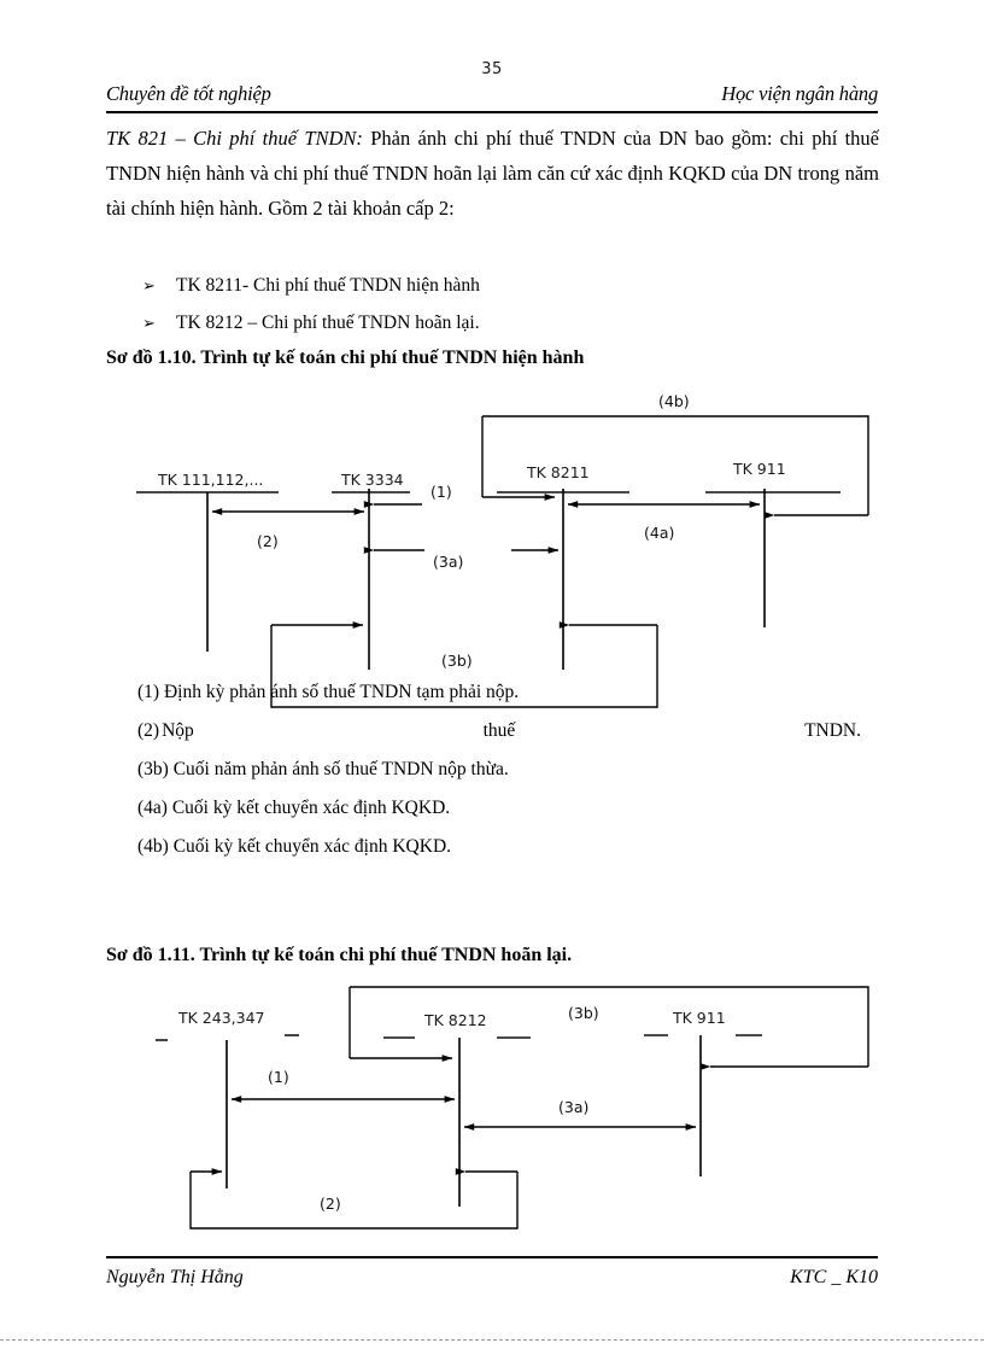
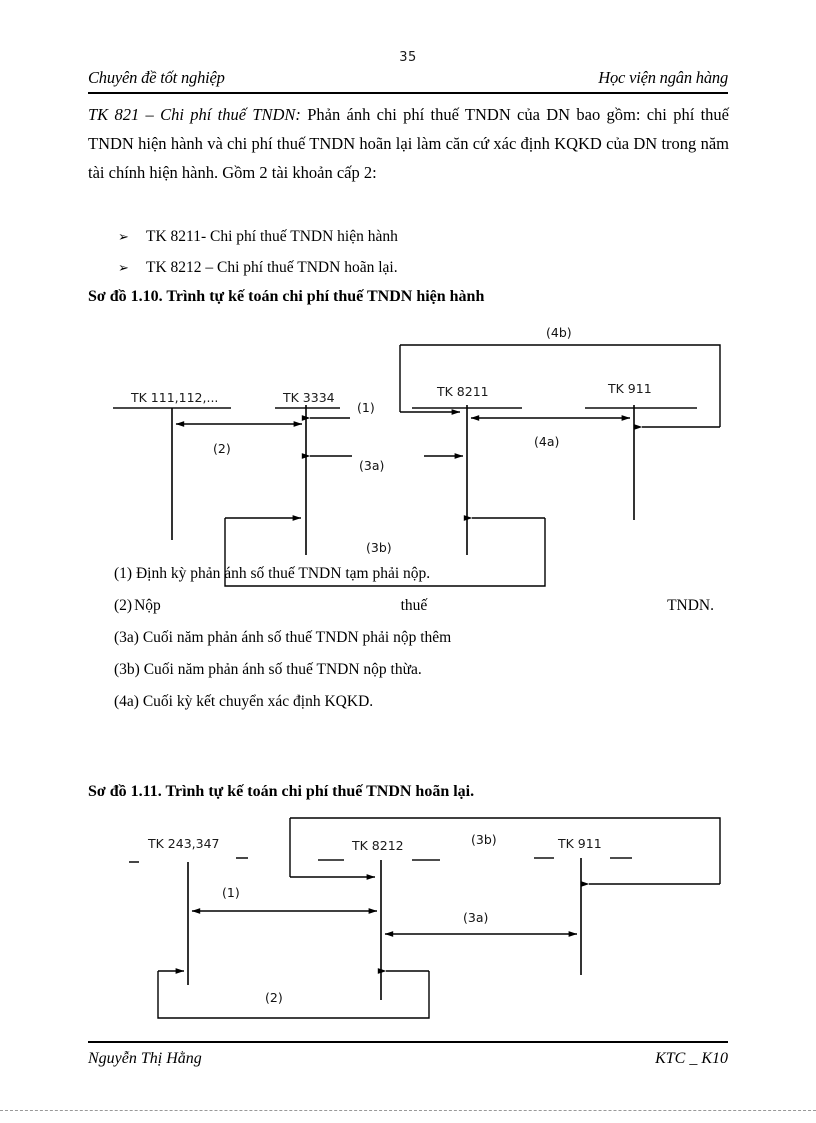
  35
  Chuyên đề tốt nghiệp
  Học viện ngân hàng
  TK 821 – Chi phí thuế TNDN: Phản ánh chi phí thuế TNDN của DN bao gồm: chi phí thuế TNDN hiện hành và chi phí thuế TNDN hoãn lại làm căn cứ xác định KQKD của DN trong năm tài chính hiện hành. Gồm 2 tài khoản cấp 2:
  ➢
  TK 8211- Chi phí thuế TNDN hiện hành
  ➢
  TK 8212 – Chi phí thuế TNDN hoãn lại.
  Sơ đồ 1.10. Trình tự kế toán chi phí thuế TNDN hiện hành
  TK 111,112,...
  TK 3334
  TK 8211
  TK 911
  (4b)
  (1)
  (2)
  (3a)
  (4a)
  (3b)
  (1) Định kỳ phản ánh số thuế TNDN tạm phải nộp.
  (2)Nộp
  thuế
  TNDN.
+ (3a) Cuối năm phản ánh số thuế TNDN phải nộp thêm
  (3b) Cuối năm phản ánh số thuế TNDN nộp thừa.
  (4a) Cuối kỳ kết chuyển xác định KQKD.
- (4b) Cuối kỳ kết chuyển xác định KQKD.
  Sơ đồ 1.11. Trình tự kế toán chi phí thuế TNDN hoãn lại.
  TK 243,347
  TK 8212
  TK 911
  (3b)
  (1)
  (3a)
  (2)
  Nguyễn Thị Hằng
  KTC _ K10
